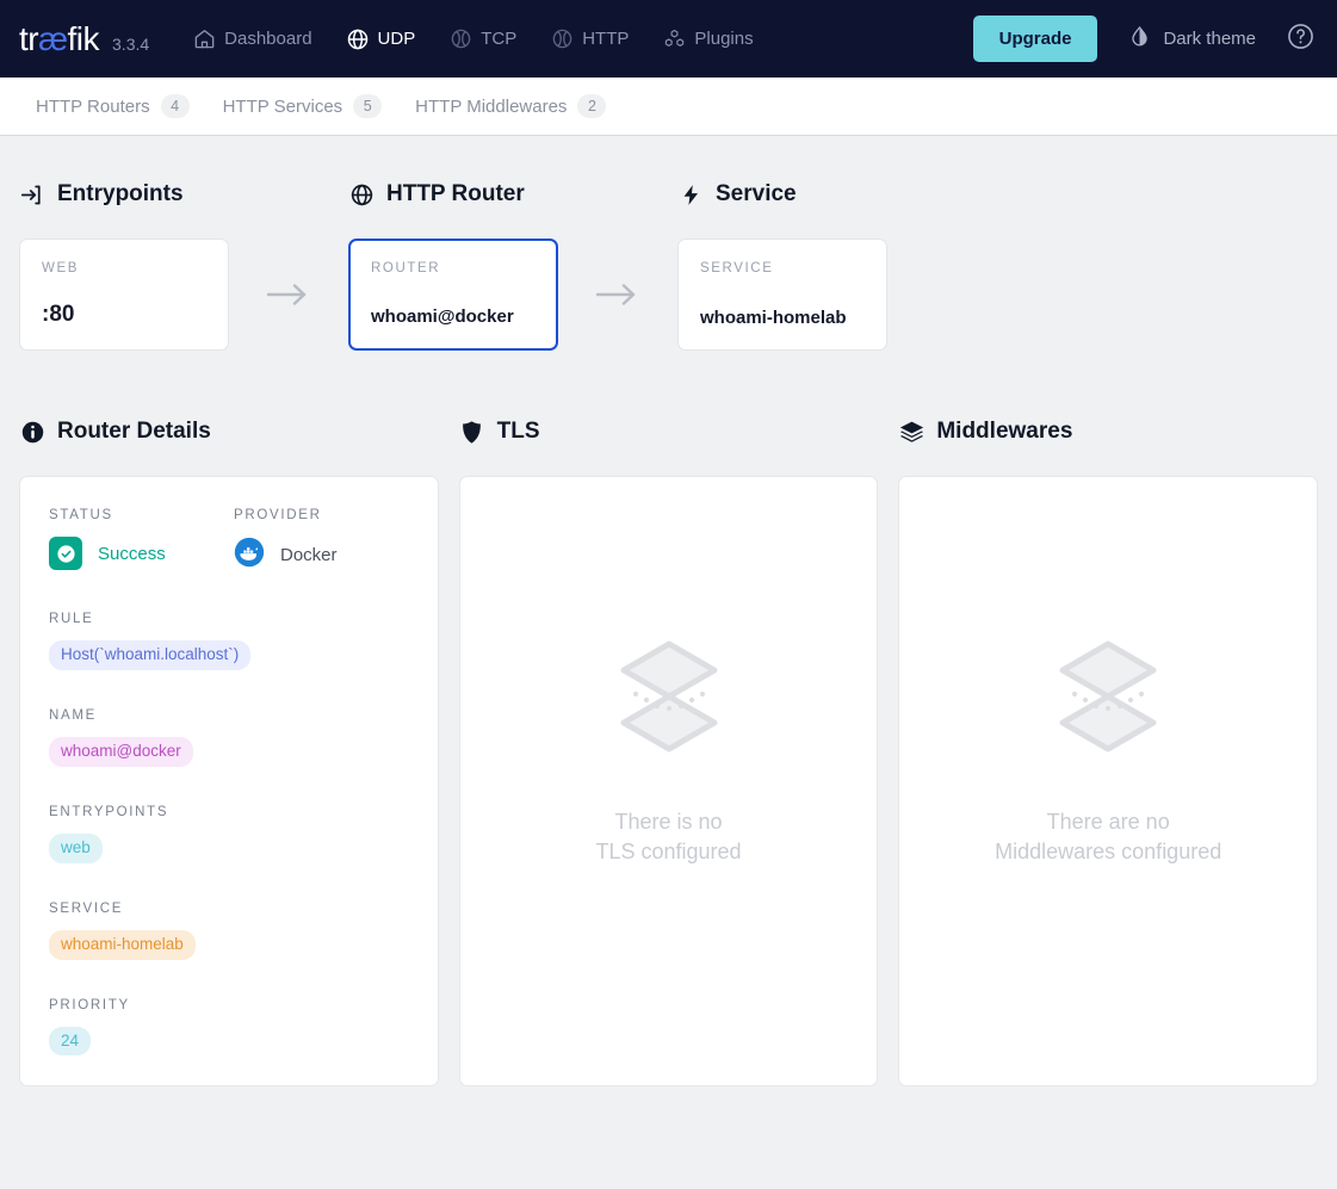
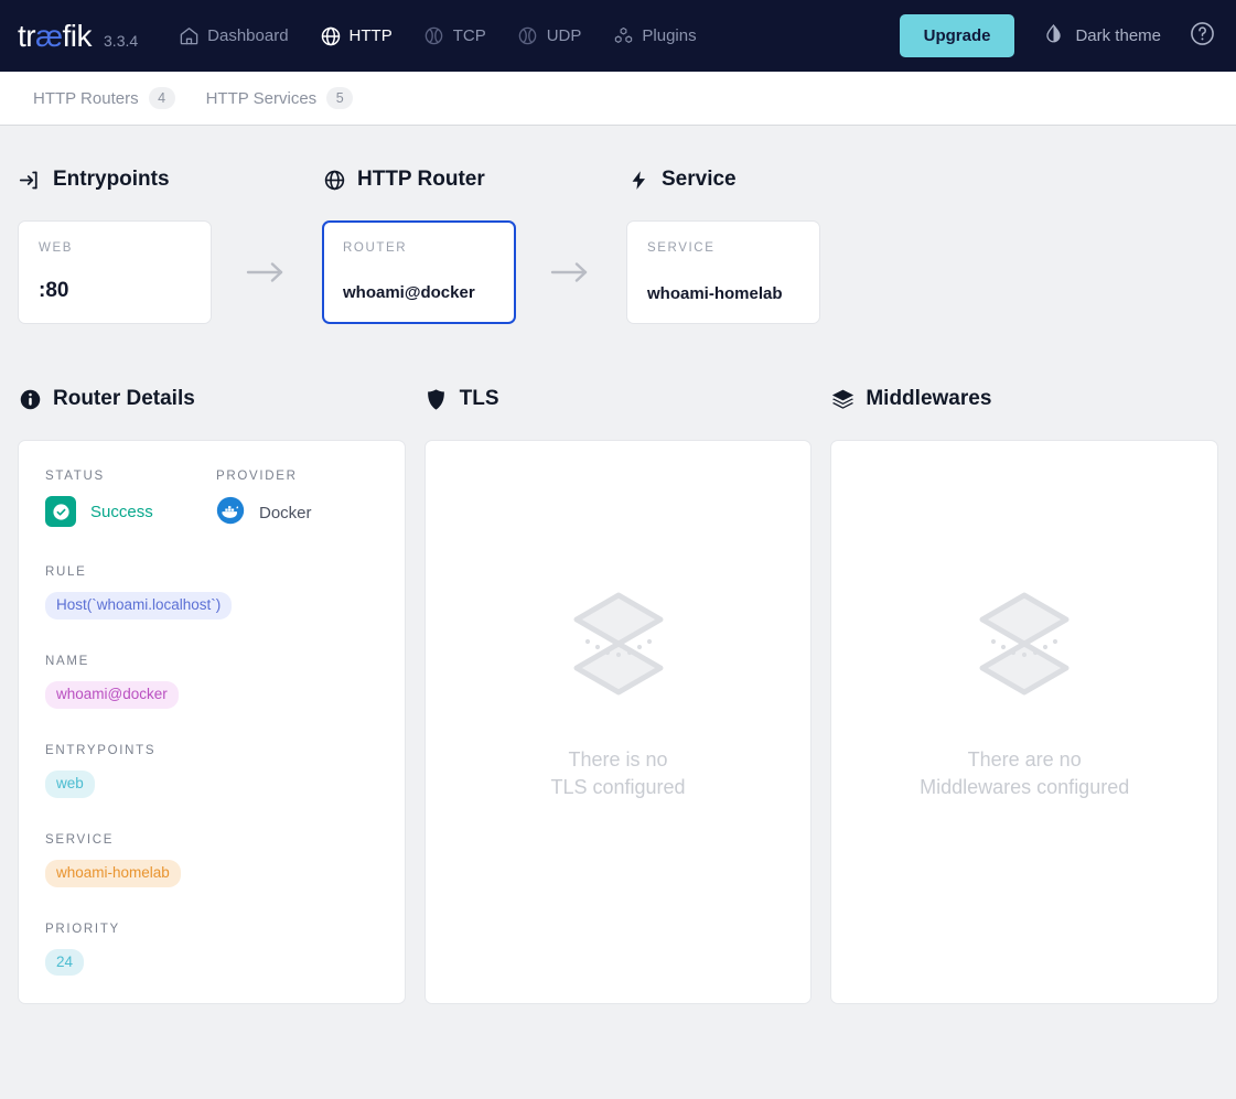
  træfik
  3.3.4
  Dashboard
- UDP
+ HTTP
  TCP
- HTTP
+ UDP
  Plugins
  Upgrade
  Dark theme
  HTTP Routers
  4
  HTTP Services
  5
- HTTP Middlewares
- 2
  Entrypoints
  WEB
  :80
  HTTP Router
  ROUTER
  whoami@docker
  Service
  SERVICE
  whoami-homelab
  Router Details
  STATUS
  Success
  PROVIDER
  Docker
  RULE
  Host(`whoami.localhost`)
  NAME
  whoami@docker
  ENTRYPOINTS
  web
  SERVICE
  whoami-homelab
  PRIORITY
  24
  TLS
  There is no
  TLS configured
  Middlewares
  There are no
  Middlewares configured
